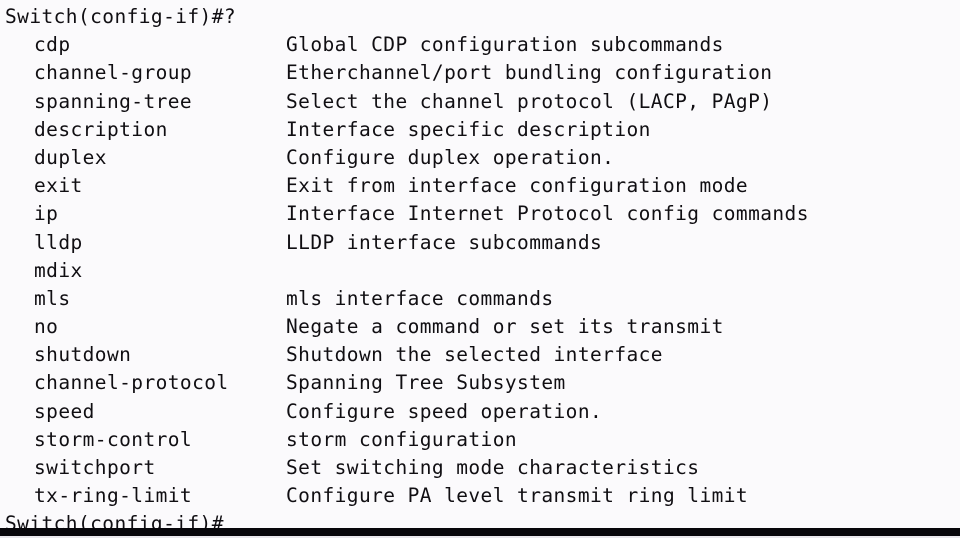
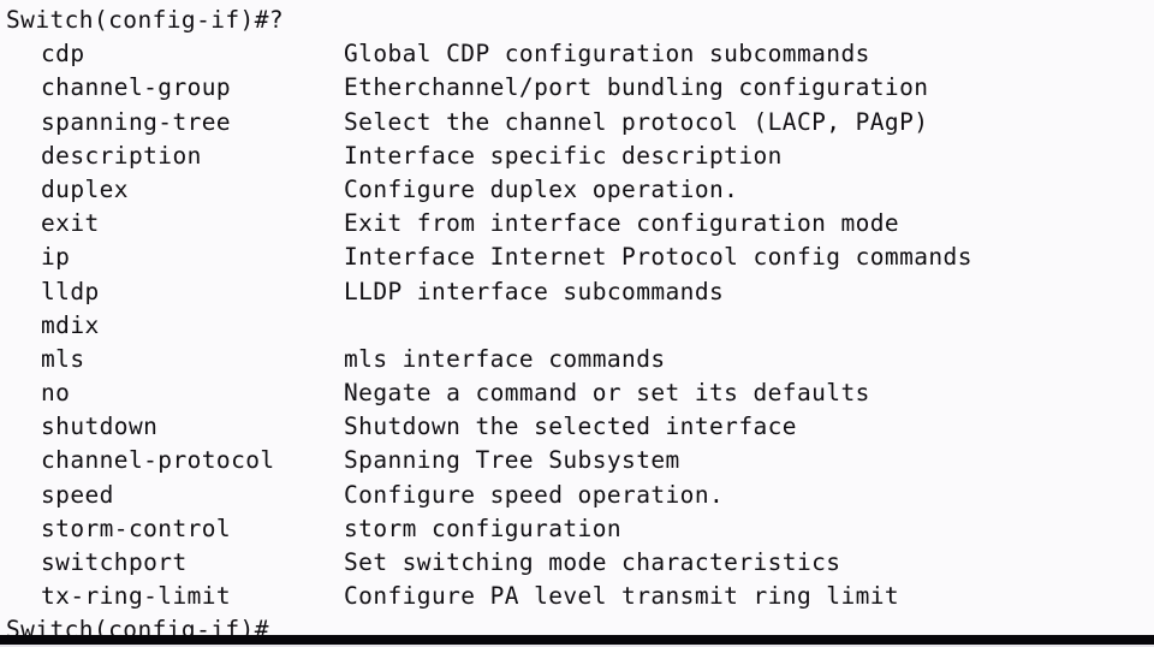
  Switch(config-if)#?
  cdp
  Global CDP configuration subcommands
  channel-group
  Etherchannel/port bundling configuration
  spanning-tree
  Select the channel protocol (LACP, PAgP)
  description
  Interface specific description
  duplex
  Configure duplex operation.
  exit
  Exit from interface configuration mode
  ip
  Interface Internet Protocol config commands
  lldp
  LLDP interface subcommands
  mdix
  mls
  mls interface commands
  no
- Negate a command or set its transmit
+ Negate a command or set its defaults
  shutdown
  Shutdown the selected interface
  channel-protocol
  Spanning Tree Subsystem
  speed
  Configure speed operation.
  storm-control
  storm configuration
  switchport
  Set switching mode characteristics
  tx-ring-limit
  Configure PA level transmit ring limit
  Switch(config-if)#
